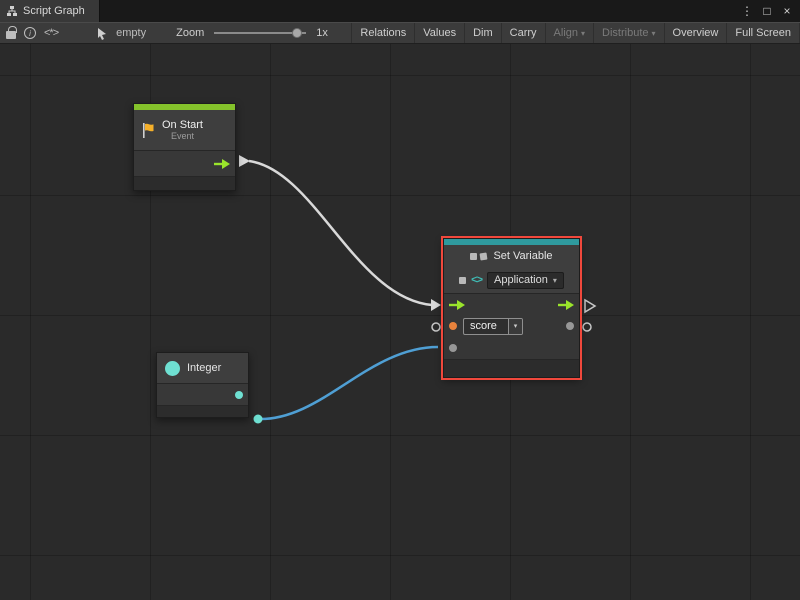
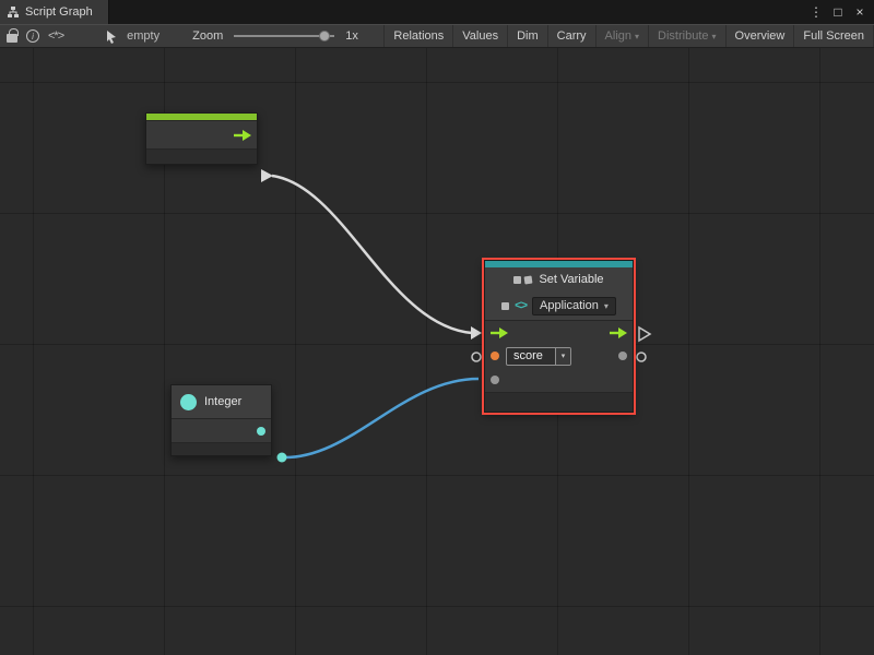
  Script Graph
  ⋮
  □
  ×
  i
  <*>
  empty
  Zoom
  1x
  Relations
  Values
  Dim
  Carry
  Align
  ▾
  Distribute
  ▾
  Overview
  Full Screen
- On Start
- Event
  Set Variable
  <>
  Application
  ▾
  score
  Integer
